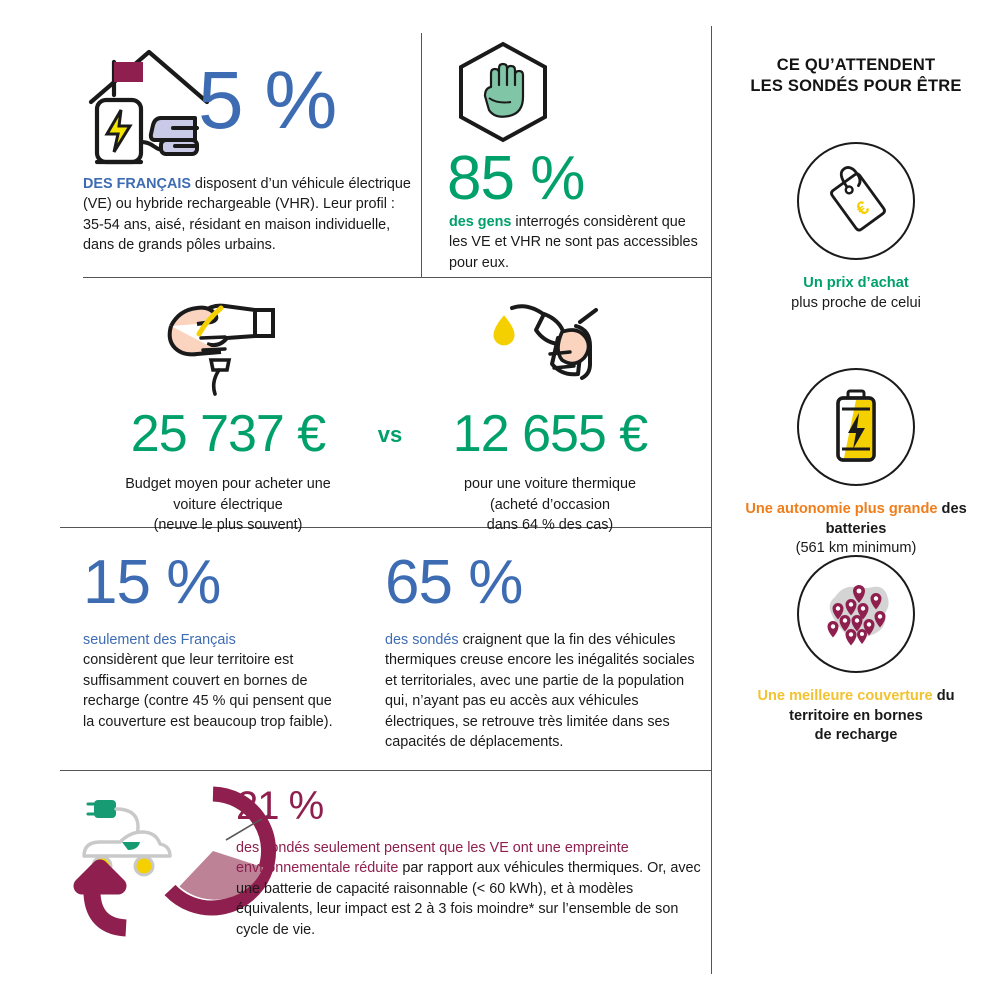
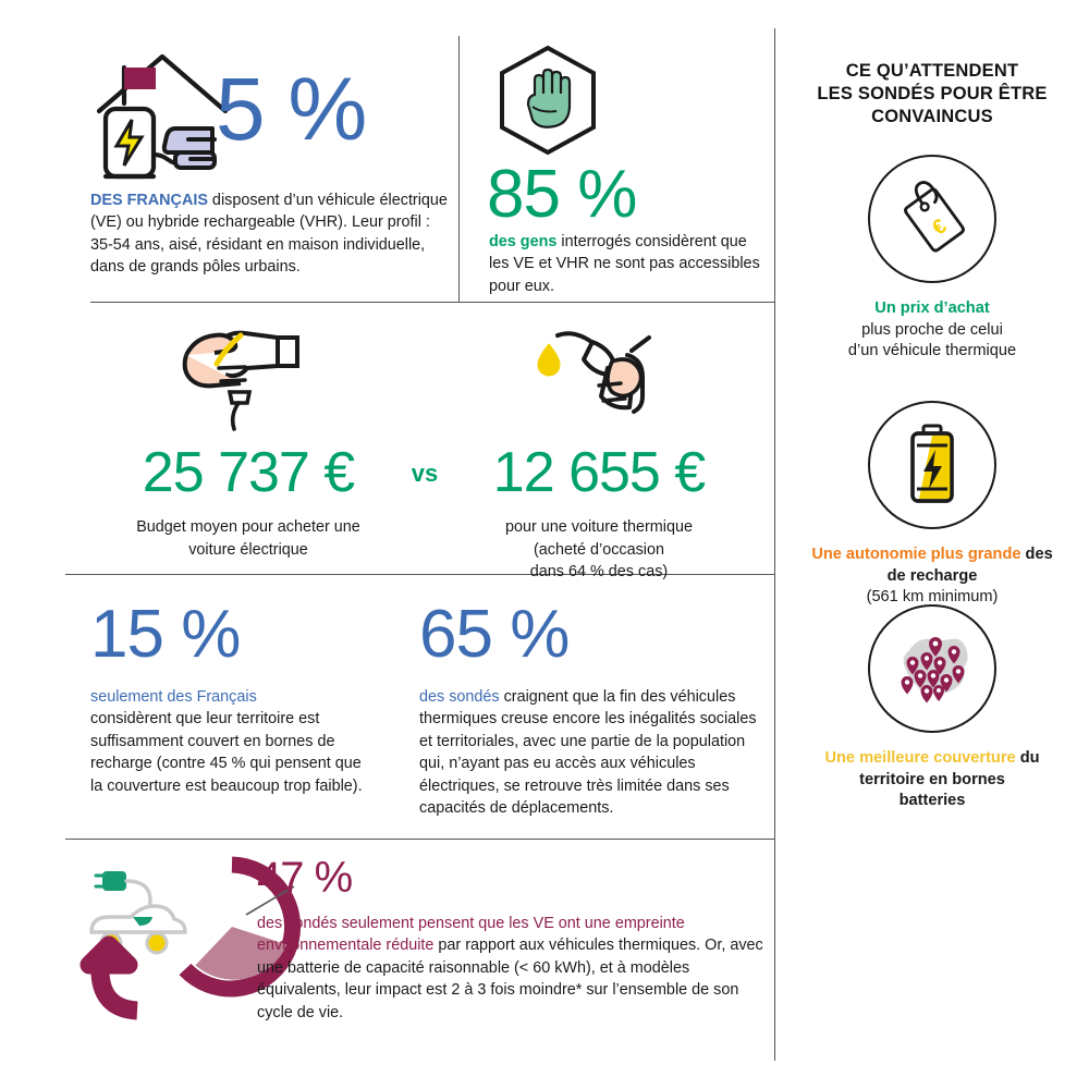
  5 %
  DES FRANÇAIS disposent d’un véhicule électrique (VE) ou hybride rechargeable (VHR). Leur profil : 35-54 ans, aisé, résidant en maison individuelle, dans de grands pôles urbains.
  85 %
  des gens interrogés considèrent que les VE et VHR ne sont pas accessibles pour eux.
  25 737 €
  Budget moyen pour acheter une
  voiture électrique
- (neuve le plus souvent)
  vs
  12 655 €
  pour une voiture thermique
  (acheté d’occasion
  dans 64 % des cas)
  15 %
  seulement des Français
  considèrent que leur territoire est suffisamment couvert en bornes de recharge (contre 45 % qui pensent que la couverture est beaucoup trop faible).
  65 %
  des sondés craignent que la fin des véhicules thermiques creuse encore les inégalités sociales et territoriales, avec une partie de la population qui, n’ayant pas eu accès aux véhicules électriques, se retrouve très limitée dans ses capacités de déplacements.
- 21 %
+ 47 %
  des sondés seulement pensent que les VE ont une empreinte environnementale réduite par rapport aux véhicules thermiques. Or, avec une batterie de capacité raisonnable (< 60 kWh), et à modèles équivalents, leur impact est 2 à 3 fois moindre* sur l’ensemble de son cycle de vie.
  CE QU’ATTENDENT
  LES SONDÉS POUR ÊTRE
+ CONVAINCUS
  Un prix d’achat
  plus proche de celui
+ d’un véhicule thermique
  Une autonomie plus grande des
- batteries
+ de recharge
  (561 km minimum)
  Une meilleure couverture du
  territoire en bornes
- de recharge
+ batteries
